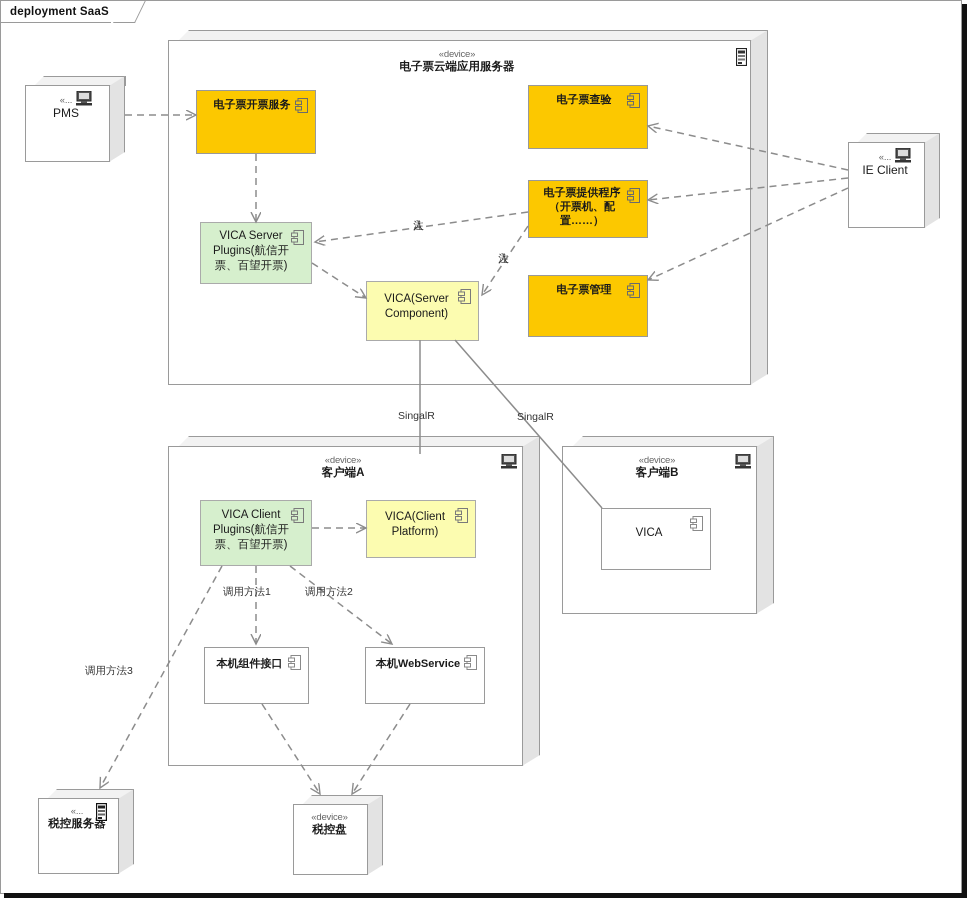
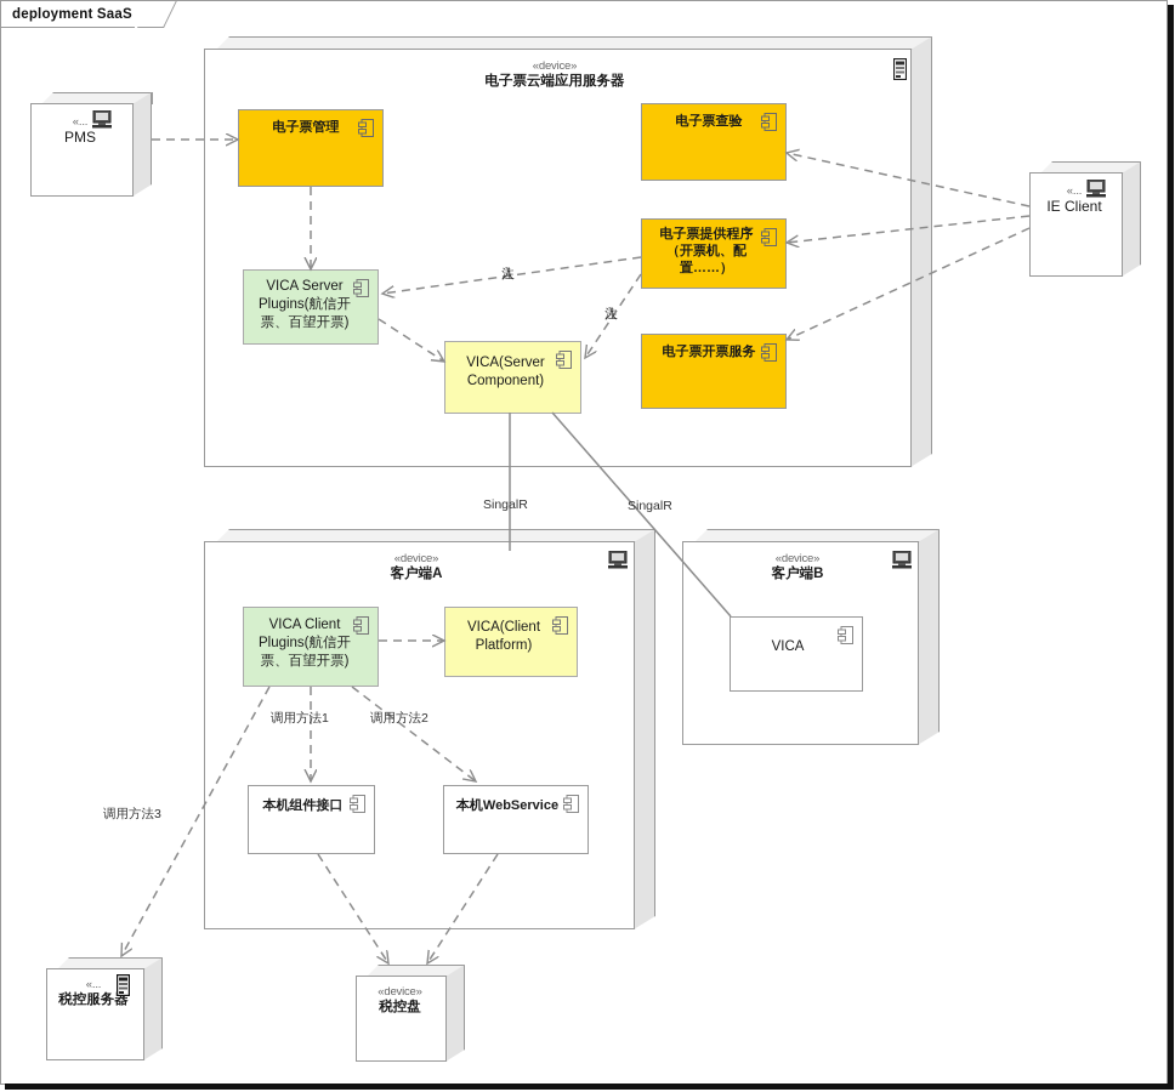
  deployment SaaS
  SingalR
  SingalR
  调用方法1
  调用方法2
  调用方法3
  «...
  PMS
  «device»
  电子票云端应用服务器
  «...
  IE Client
  «device»
  客户端A
  «device»
  客户端B
  «...
  税控服务器
  «device»
  税控盘
- 电子票开票服务
+ 电子票管理
  电子票查验
  电子票提供程序（开票机、配置……）
- 电子票管理
+ 电子票开票服务
  VICA Server Plugins(航信开票、百望开票)
  VICA(Server Component)
  VICA Client Plugins(航信开票、百望开票)
  VICA(Client Platform)
  本机组件接口
  本机WebService
  VICA
